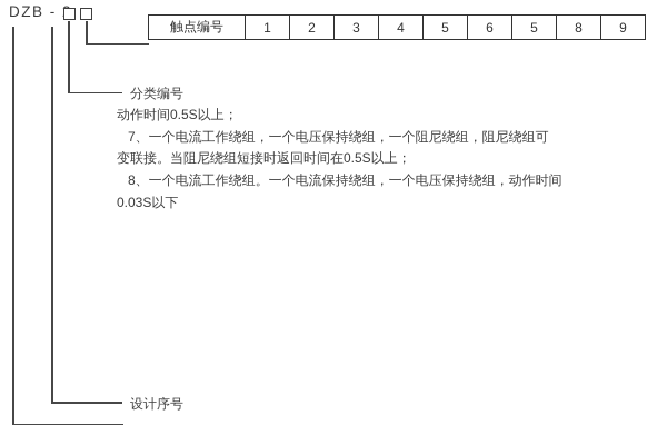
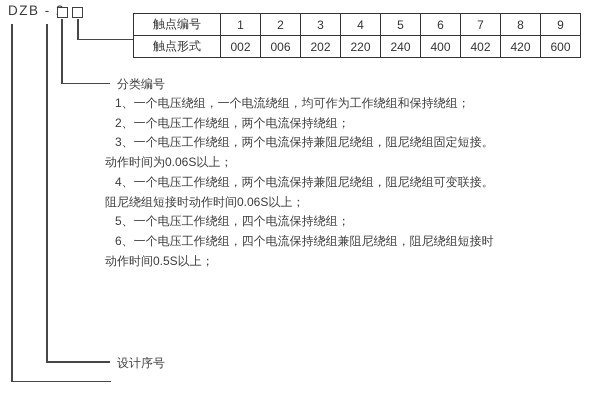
  DZB -
- 触点编号	1	2	3	4	5	6	5	8	9
+ 触点编号	1	2	3	4	5	6	7	8	9
+ 触点形式	002	006	202	220	240	400	402	420	600
  分类编号
+ 1、一个电压绕组，一个电流绕组，均可作为工作绕组和保持绕组；
+ 2、一个电压工作绕组，两个电流保持绕组；
+ 3、一个电压工作绕组，两个电流保持兼阻尼绕组，阻尼绕组固定短接。
+ 动作时间为0.06S以上；
+ 4、一个电压工作绕组，两个电流保持兼阻尼绕组，阻尼绕组可变联接。
+ 阻尼绕组短接时动作时间0.06S以上；
+ 5、一个电压工作绕组，四个电流保持绕组；
+ 6、一个电压工作绕组，四个电流保持绕组兼阻尼绕组，阻尼绕组短接时
  动作时间0.5S以上；
- 7、一个电流工作绕组，一个电压保持绕组，一个阻尼绕组，阻尼绕组可
- 变联接。当阻尼绕组短接时返回时间在0.5S以上；
- 8、一个电流工作绕组。一个电流保持绕组，一个电压保持绕组，动作时间
- 0.03S以下
  设计序号
